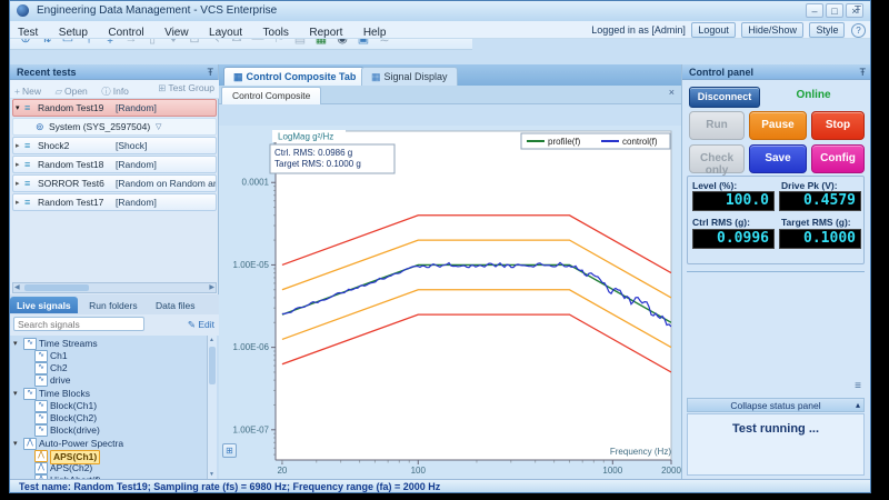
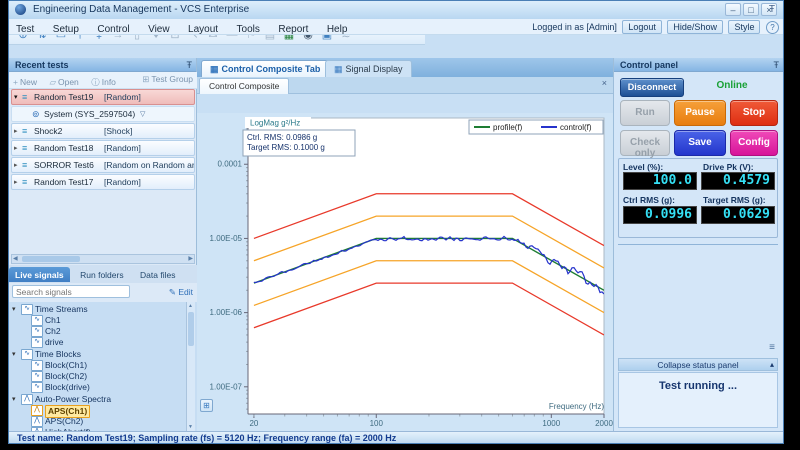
  Engineering Data Management - VCS Enterprise
  –
  □
  ×
  Test Setup Control View Layout Tools Report Help
  Logged in as [Admin] Logout Hide/Show Style ?
  Recent tests
  Ŧ
  + New ▱ Open ⓘ Info
  ⊞ Test Group
  ≡
  Random Test19
  [Random]
  ⊚
  System (SYS_2597504)
  ≡
  Shock2
  [Shock]
  ≡
  Random Test18
  [Random]
  ≡
  SORROR Test6
  [Random on Random a
  ≡
  Random Test17
  [Random]
  Live signals Run folders Data files
  Search signals
  ✎ Edit
  Time Streams
  Ch1
  Ch2
  drive
  Time Blocks
  Block(Ch1)
  Block(Ch2)
  Block(drive)
  Auto-Power Spectra
  APS(Ch1)
  APS(Ch2)
  ▦ Control Composite Tab
  ▦ Signal Display
  Control Composite
  ×
  Ŧ
  0.0001
  1.00E-05
  1.00E-06
  1.00E-07
  20
  100
  1000
  2000
  Frequency (Hz)
  LogMag g²/Hz
  Ctrl. RMS: 0.0986 g
  Target RMS: 0.1000 g
  profile(f)
  control(f)
  ⊞
  Control panel
  Ŧ
  Disconnect
  Online
  Run
  Pause
  Stop
  Check only
  Save
  Config
  Level (%):
  Drive Pk (V):
  100.0
  0.4579
  Ctrl RMS (g):
  Target RMS (g):
  0.0996
- 0.1000
+ 0.0629
  ≡
  Collapse status panel
  ▴
  Test running ...
- Test name: Random Test19; Sampling rate (fs) = 6980 Hz; Frequency range (fa) = 2000 Hz
+ Test name: Random Test19; Sampling rate (fs) = 5120 Hz; Frequency range (fa) = 2000 Hz
